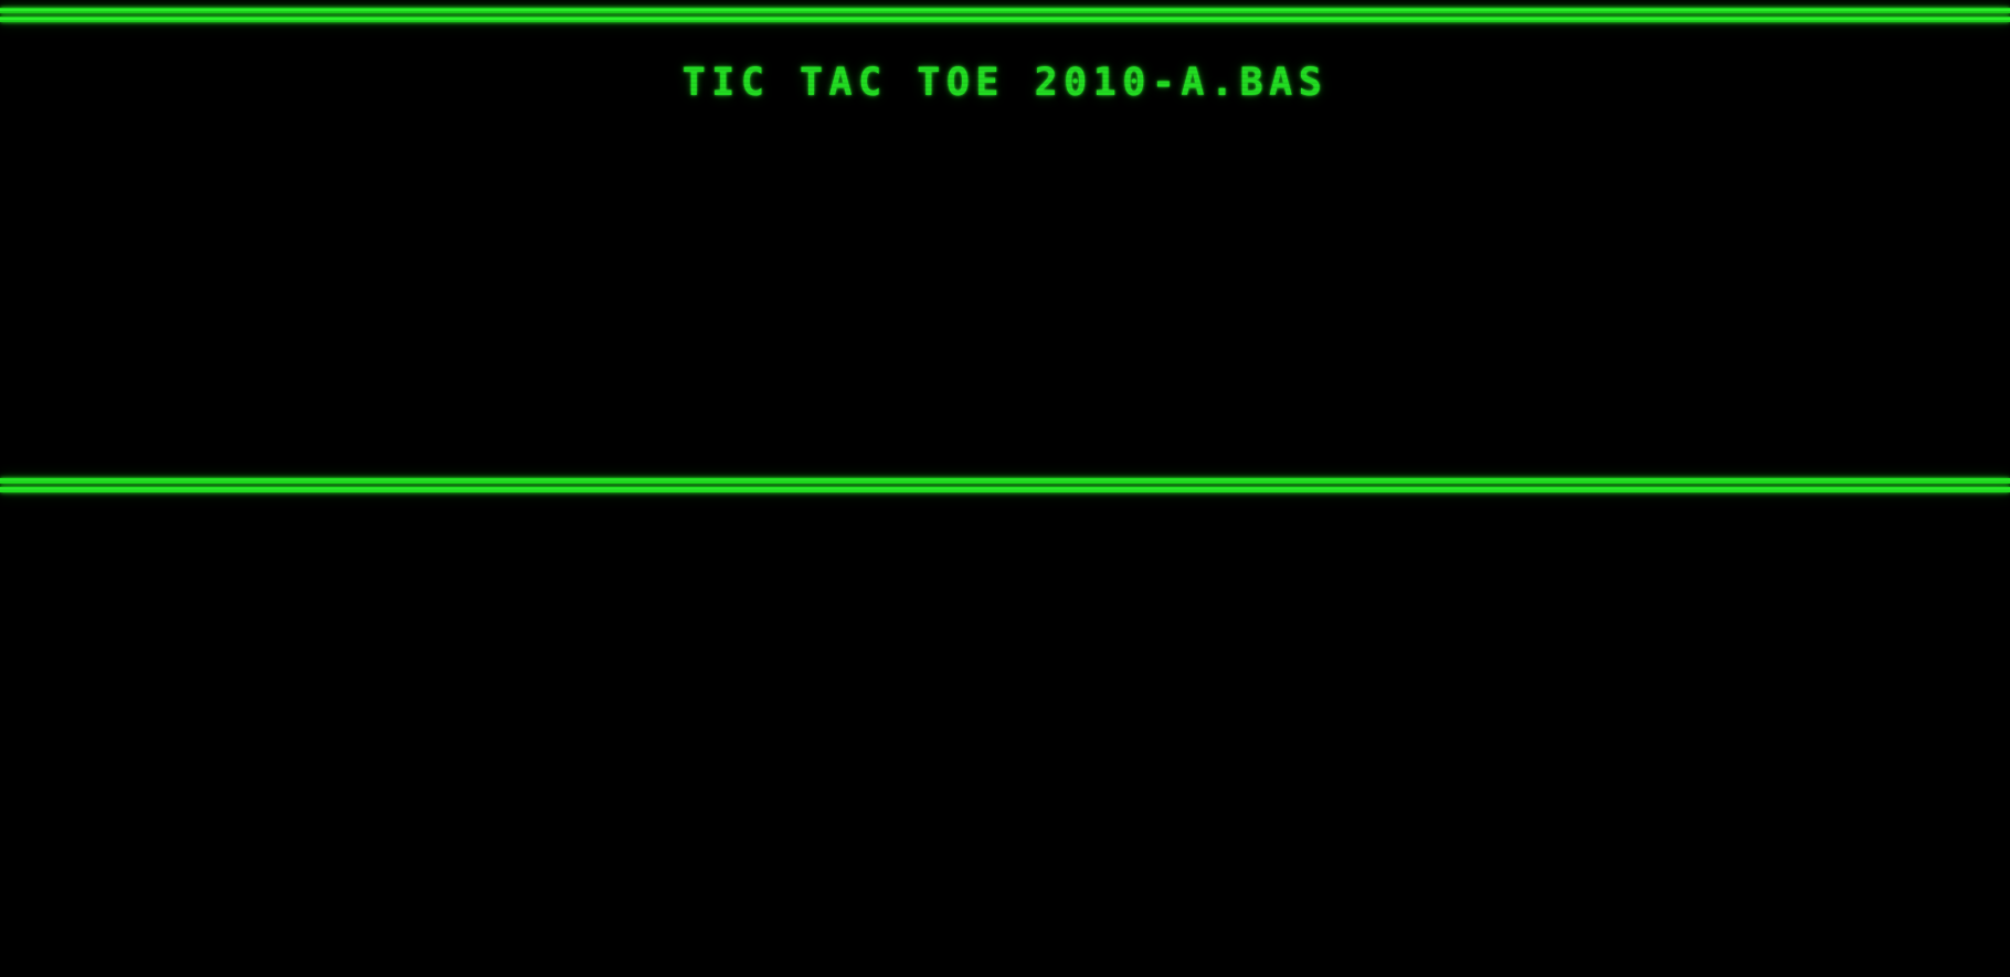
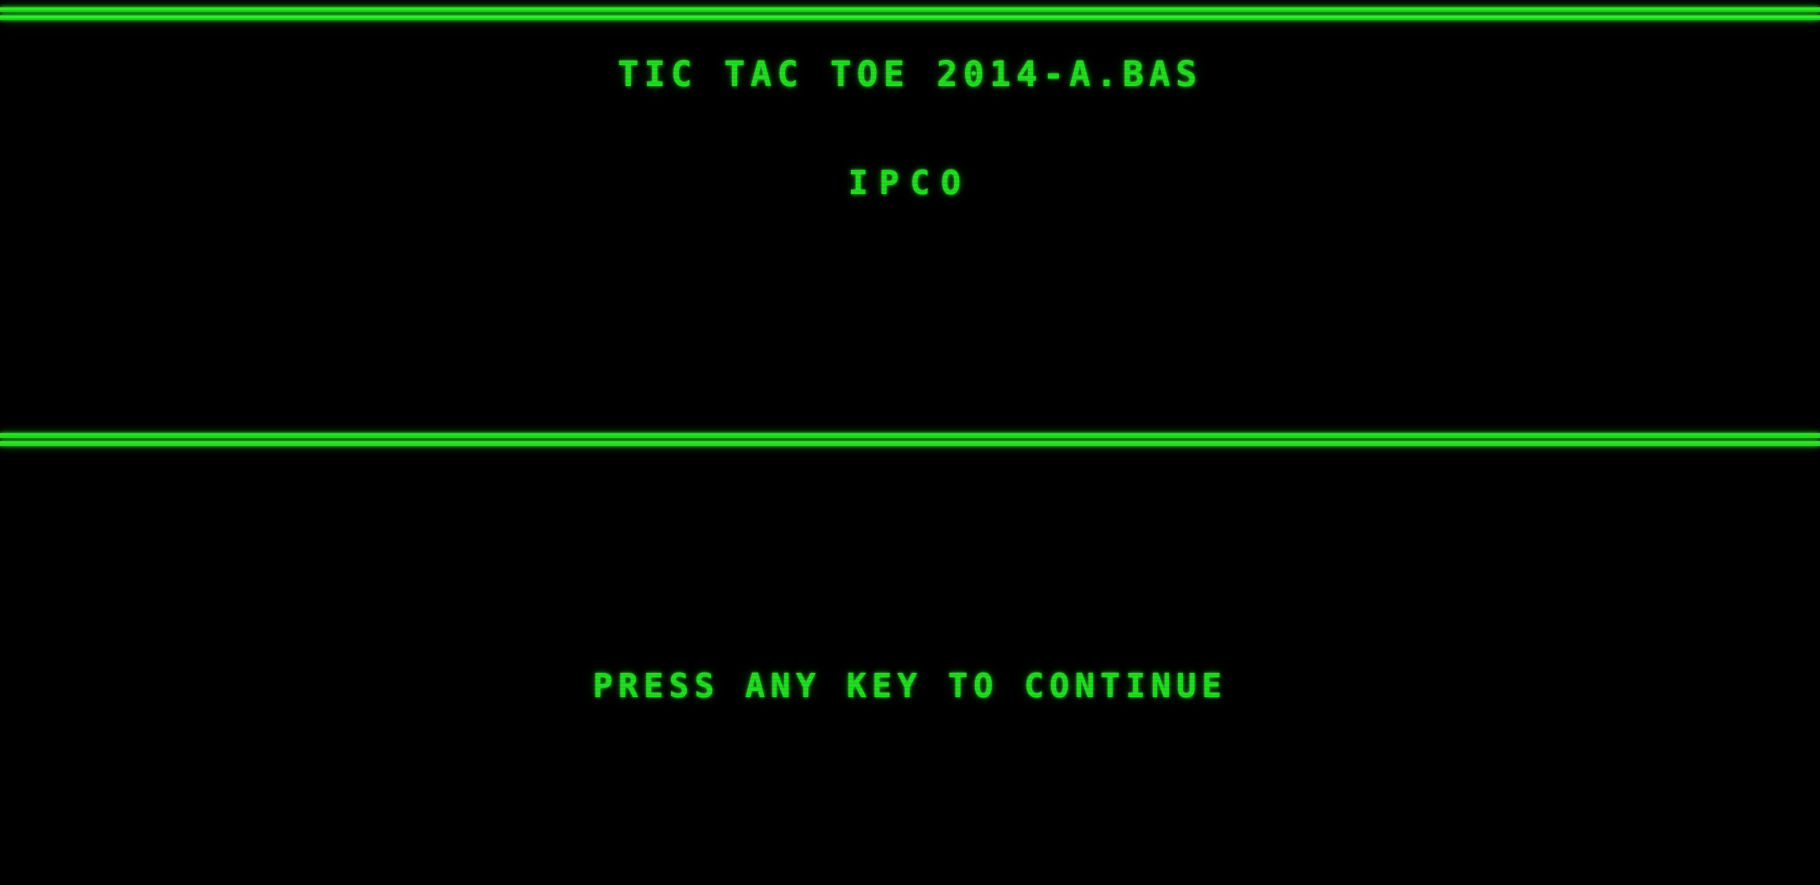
- TIC TAC TOE 2010-A.BAS
+ TIC TAC TOE 2014-A.BAS
+ IPCO
+ PRESS ANY KEY TO CONTINUE
